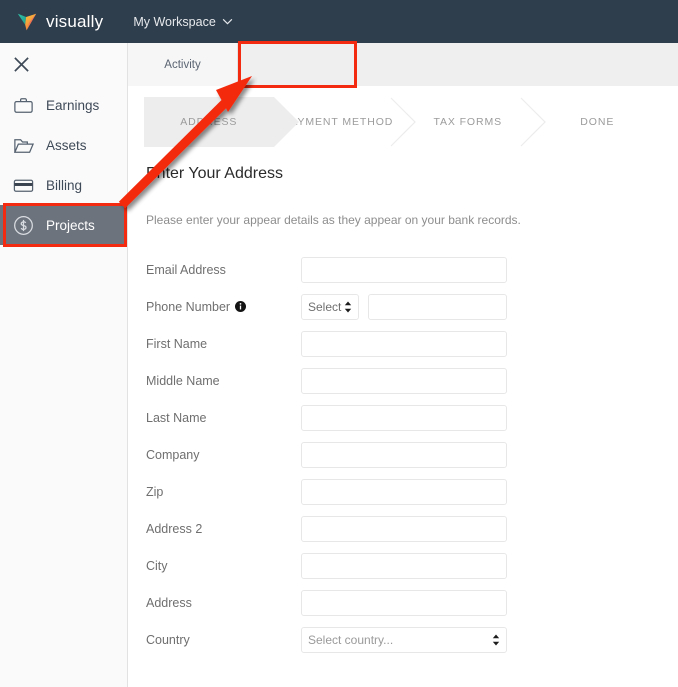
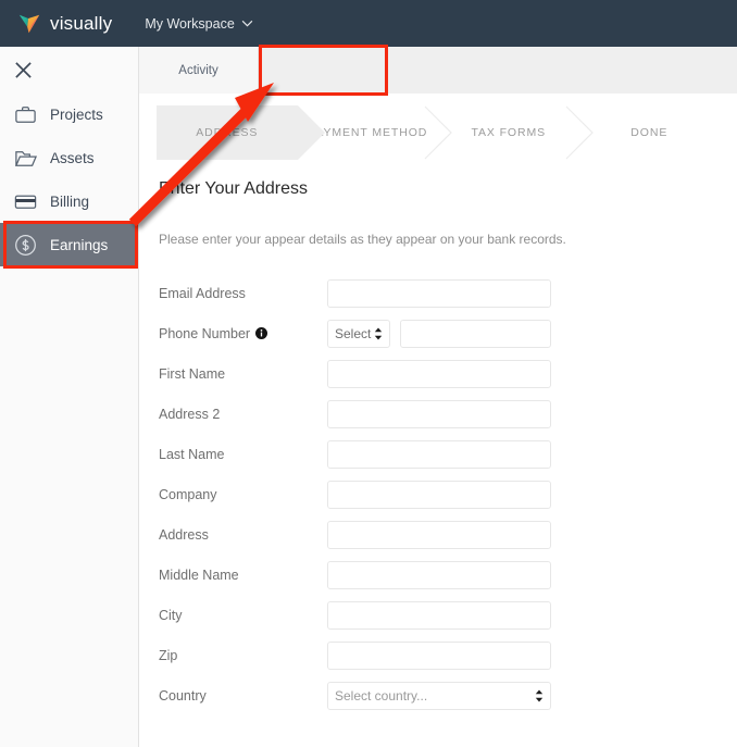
  visually
  My Workspace
- Earnings
+ Projects
  Assets
  Billing
- Projects
+ Earnings
  Activity
  ADESS
  YMENT METHOD
  TAX FORMS
  DONE
  nter Your Address
  Please enter your appear details as they appear on your bank records.
  Email Address
  Phone Number
  Select
  First Name
- Middle Name
+ Address 2
  Last Name
  Company
- Zip
+ Address
- Address 2
+ Middle Name
  City
- Address
+ Zip
  Country
  Select country...
